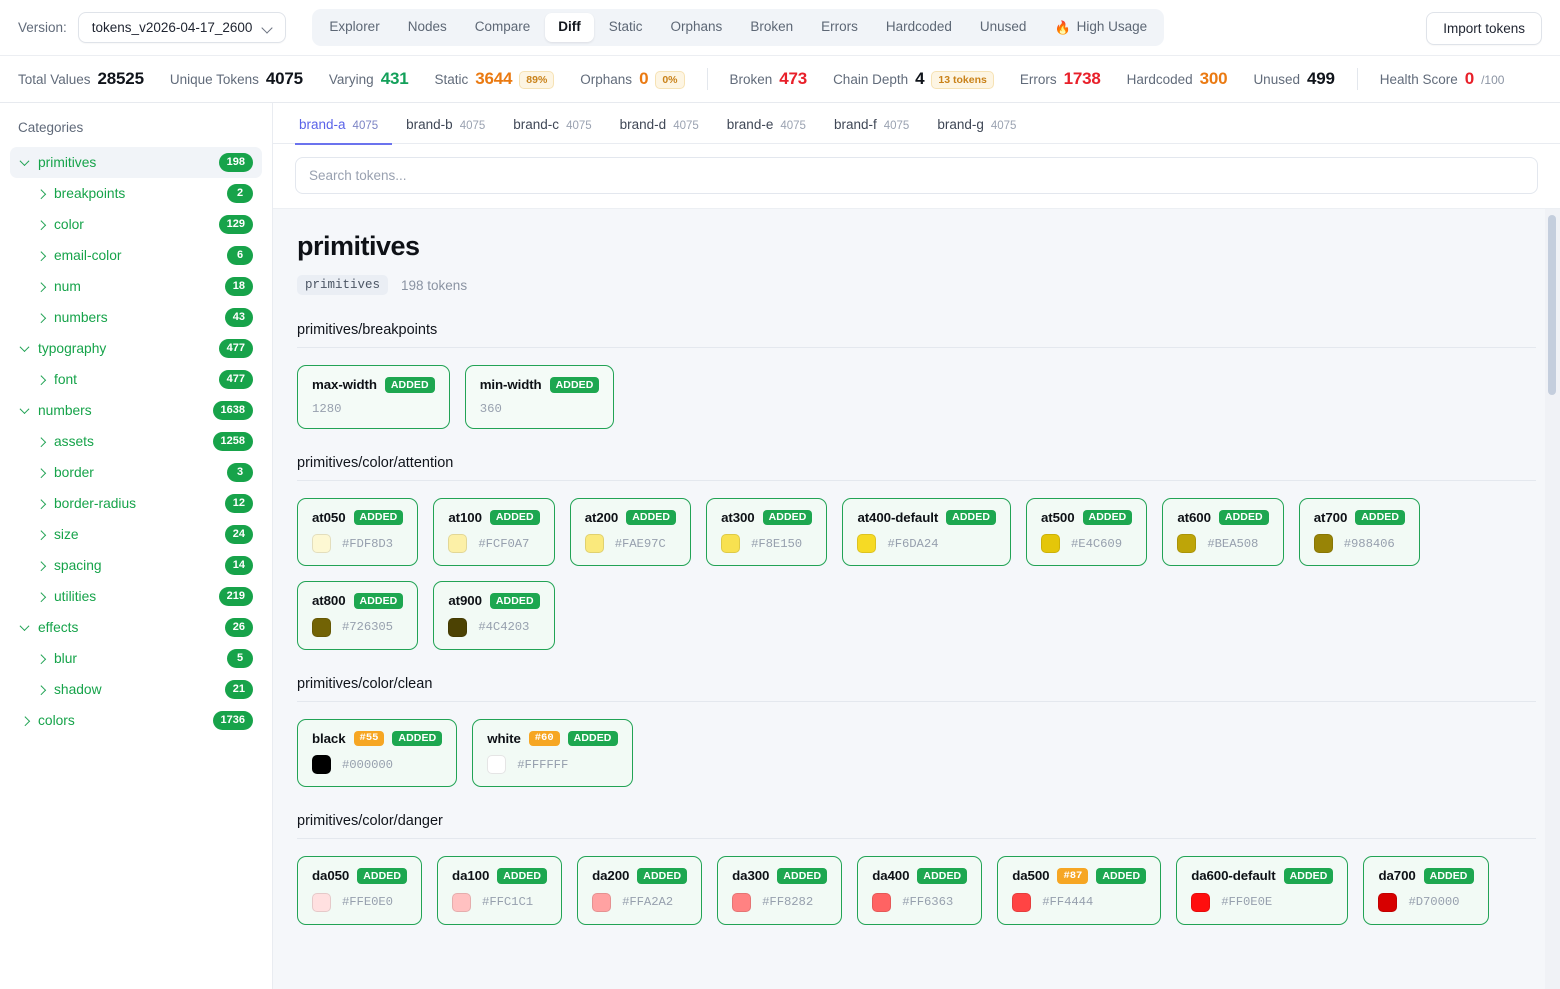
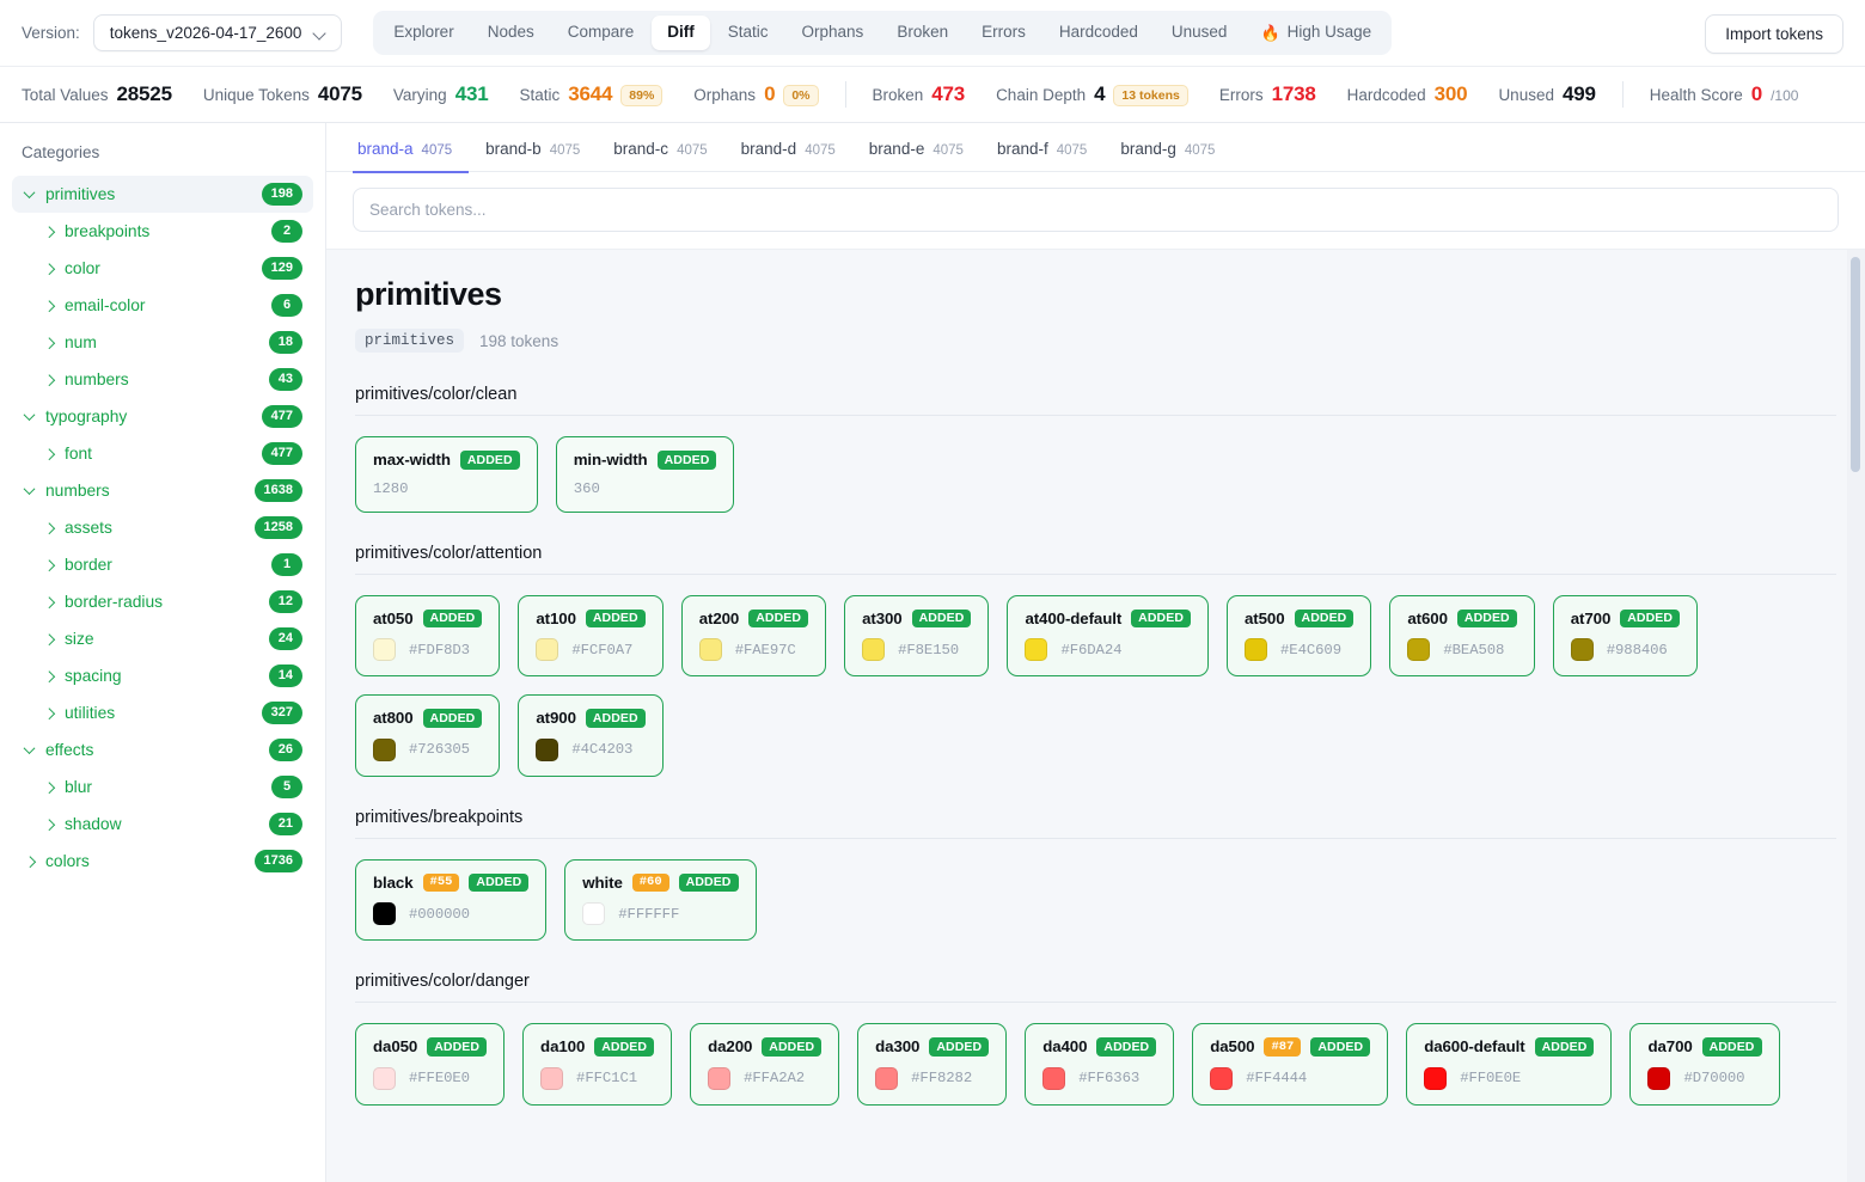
  Version:
  tokens_v2026-04-17_2600
  Explorer
  Nodes
  Compare
  Diff
  Static
  Orphans
  Broken
  Errors
  Hardcoded
  Unused
  🔥
  High Usage
  Import tokens
  Total Values
  28525
  Unique Tokens
  4075
  Varying
  431
  Static
  3644
  89%
  Orphans
  0
  0%
  Broken
  473
  Chain Depth
  4
  13 tokens
  Errors
  1738
  Hardcoded
  300
  Unused
  499
  Health Score
  0
  /100
  Categories
  primitives
  198
  breakpoints
  2
  color
  129
  email-color
  6
  num
  18
  numbers
  43
  typography
  477
  font
  477
  numbers
  1638
  assets
  1258
  border
- 3
+ 1
  border-radius
  12
  size
  24
  spacing
  14
  utilities
- 219
+ 327
  effects
  26
  blur
  5
  shadow
  21
  colors
  1736
  brand-a
  4075
  brand-b
  4075
  brand-c
  4075
  brand-d
  4075
  brand-e
  4075
  brand-f
  4075
  brand-g
  4075
  Search tokens...
  primitives
  primitives
  198 tokens
- primitives/breakpoints
+ primitives/color/clean
  max-width
  ADDED
  1280
  min-width
  ADDED
  360
  primitives/color/attention
  at050
  ADDED
  #FDF8D3
  at100
  ADDED
  #FCF0A7
  at200
  ADDED
  #FAE97C
  at300
  ADDED
  #F8E150
  at400-default
  ADDED
  #F6DA24
  at500
  ADDED
  #E4C609
  at600
  ADDED
  #BEA508
  at700
  ADDED
  #988406
  at800
  ADDED
  #726305
  at900
  ADDED
  #4C4203
- primitives/color/clean
+ primitives/breakpoints
  black
  #55
  ADDED
  #000000
  white
  #60
  ADDED
  #FFFFFF
  primitives/color/danger
  da050
  ADDED
  #FFE0E0
  da100
  ADDED
  #FFC1C1
  da200
  ADDED
  #FFA2A2
  da300
  ADDED
  #FF8282
  da400
  ADDED
  #FF6363
  da500
  #87
  ADDED
  #FF4444
  da600-default
  ADDED
  #FF0E0E
  da700
  ADDED
  #D70000
